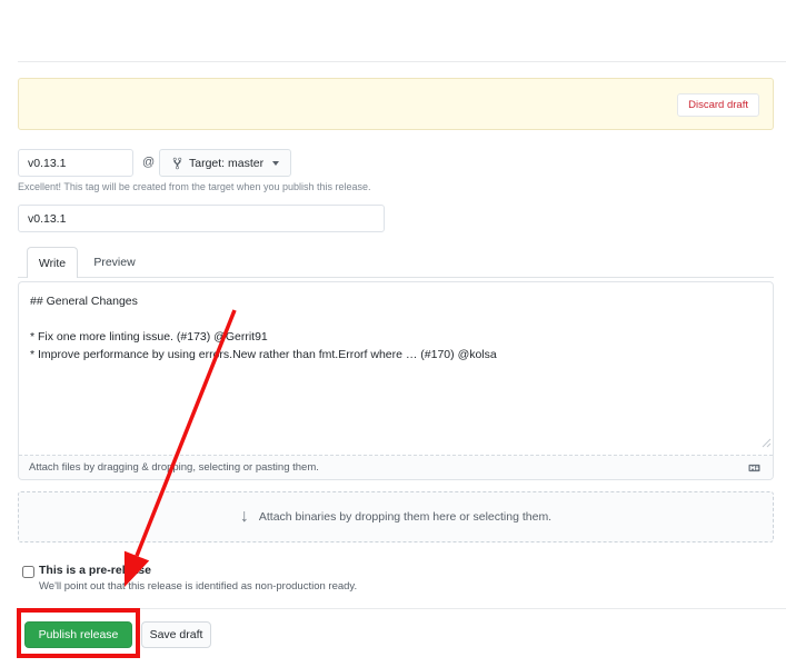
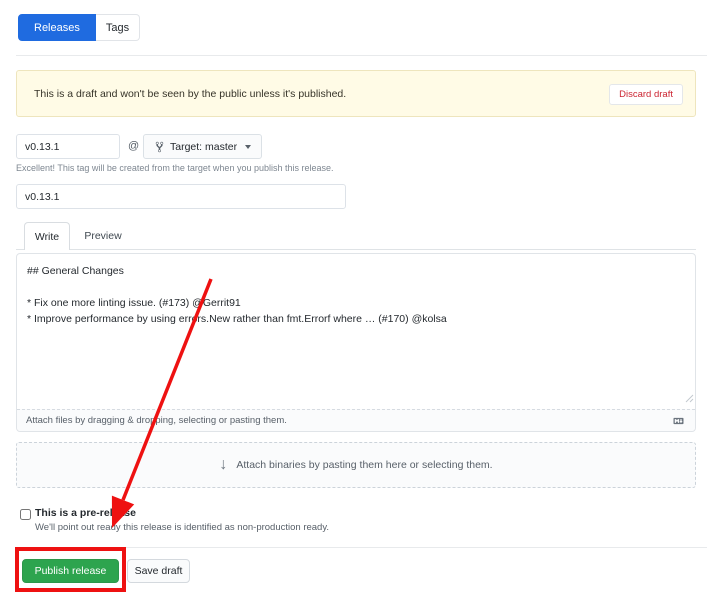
+ Releases
+ Tags
+ This is a draft and won't be seen by the public unless it's published.
  Discard draft
  v0.13.1
  @
  Target: master
  Excellent! This tag will be created from the target when you publish this release.
  v0.13.1
  Write
  Preview
  ## General Changes
  * Fix one more linting issue. (#173) @Gerrit91
  * Improve performance by using errrs.New rather than fmt.Errorf where … (#170) @kolsa
  Attach files by dragging & dropping, selecting or pasting them.
  ↓
- Attach binaries by dropping them here or selecting them.
+ Attach binaries by pasting them here or selecting them.
  This is a pre-relse
- We'll point out that this release is identified as non-production ready.
+ We'll point out ready this release is identified as non-production ready.
  Publish release
  Save draft
